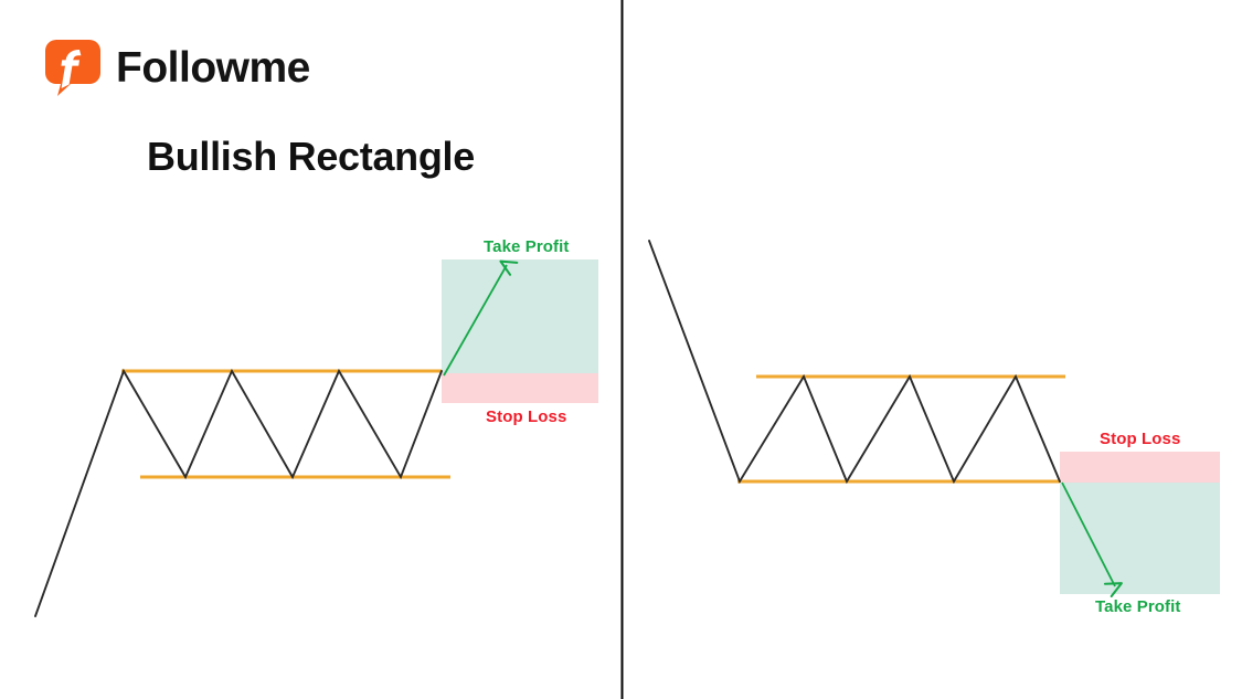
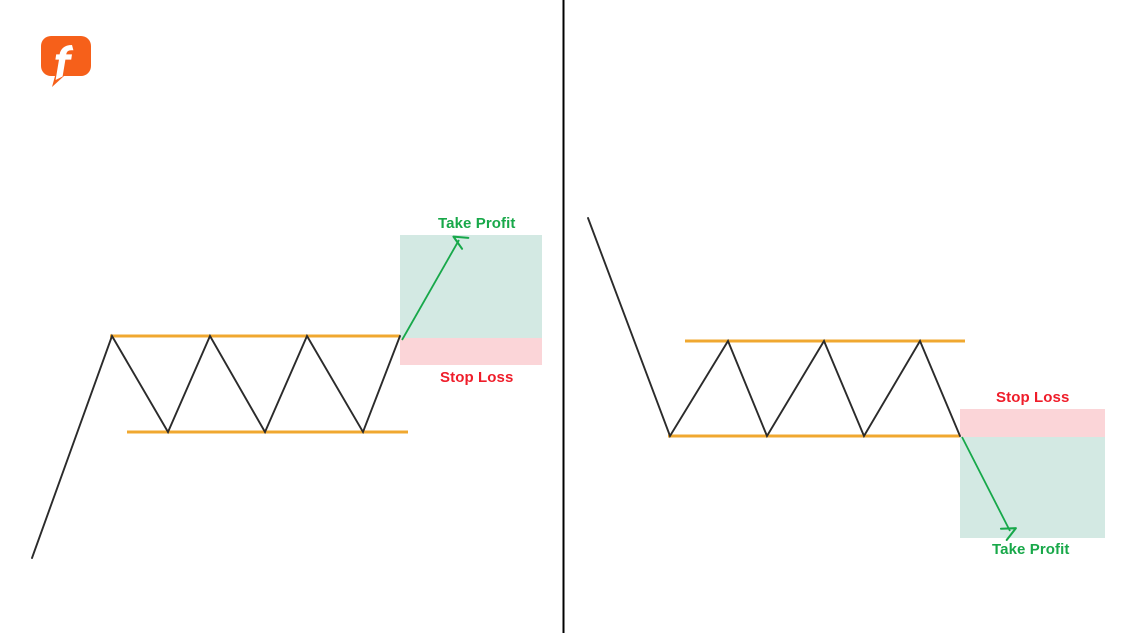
- Followme
- Bullish Rectangle
  Take Profit
  Stop Loss
  Stop Loss
  Take Profit
